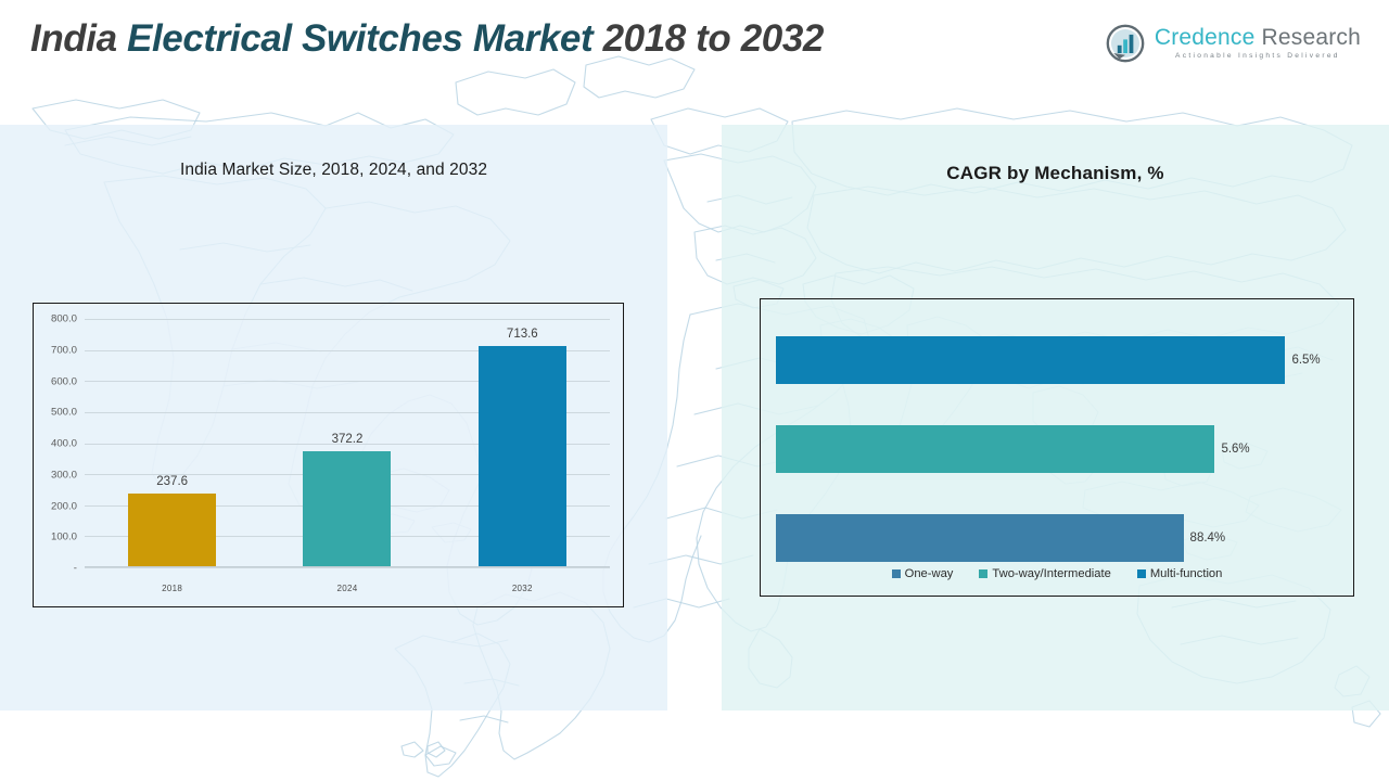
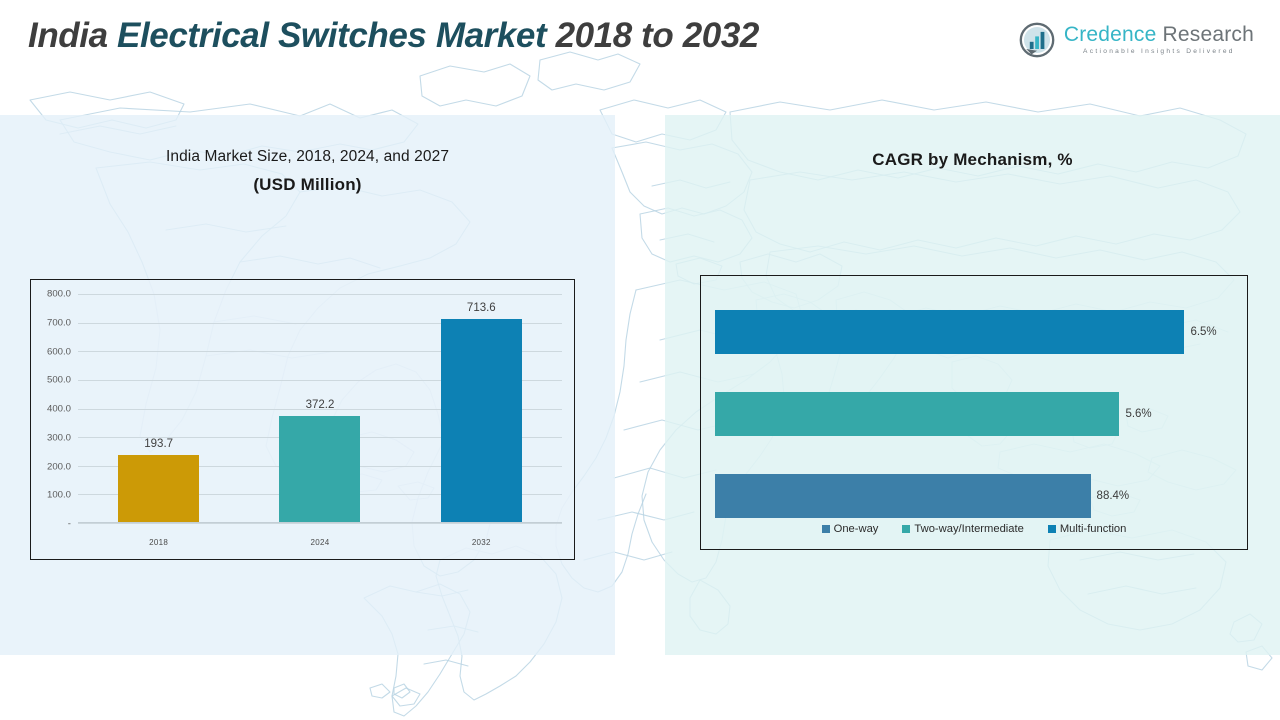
  India Electrical Switches Market 2018 to 2032
  Credence Research
- India Market Size, 2018, 2024, and 2032
+ India Market Size, 2018, 2024, and 2027
+ (USD Million)
  CAGR by Mechanism, %
  800.0
  700.0
  600.0
  500.0
  400.0
  300.0
  200.0
  100.0
  -
- 237.6
+ 193.7
  2018
  372.2
  2024
  713.6
  2032
  6.5%
  5.6%
  88.4%
  One-way
  Two-way/Intermediate
  Multi-function
